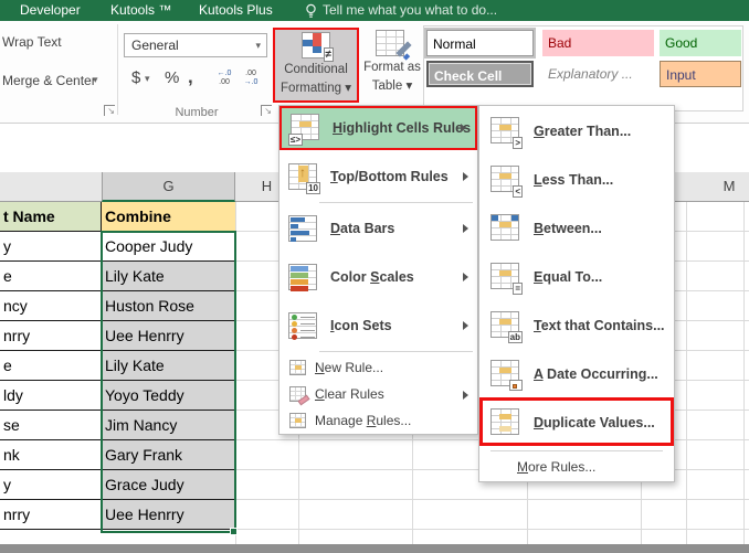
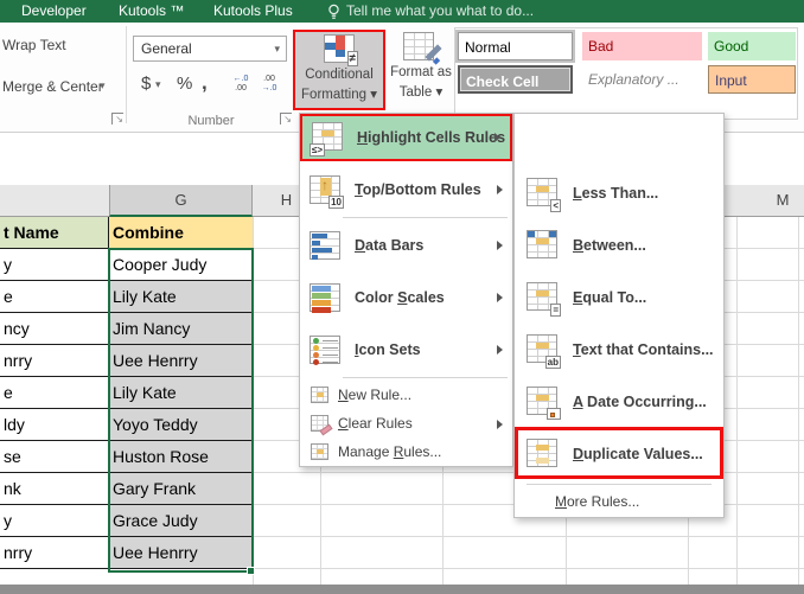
  Developer
  Kutools ™
  Kutools Plus
  Tell me what you what to do...
  Wrap Text
  Merge & Center
  ▾
  ↘
  General
  ▾
  $
  ▾
  %
  ,
  Number
  ↘
  ≠
  Conditional
  Formatting ▾
  Format as
  Table ▾
  Normal
  Bad
  Good
  Check Cell
  Explanatory ...
  Input
  G
  H
  M
  t Name
  Combine
  y
  Cooper Judy
  e
  Lily Kate
  ncy
- Huston Rose
+ Jim Nancy
  nrry
  Uee Henrry
  e
  Lily Kate
  ldy
  Yoyo Teddy
  se
- Jim Nancy
+ Huston Rose
  nk
  Gary Frank
  y
  Grace Judy
  nrry
  Uee Henrry
  ≤>
  Highlight Cells Rules
  ↑
  10
  Top/Bottom Rules
  Data Bars
  Color Scales
  Icon Sets
  New Rule...
  Clear Rules
  Manage Rules...
- >
- Greater Than...
  <
  Less Than...
  Between...
  =
  Equal To...
  ab
  Text that Contains...
  A Date Occurring...
  Duplicate Values...
  More Rules...
